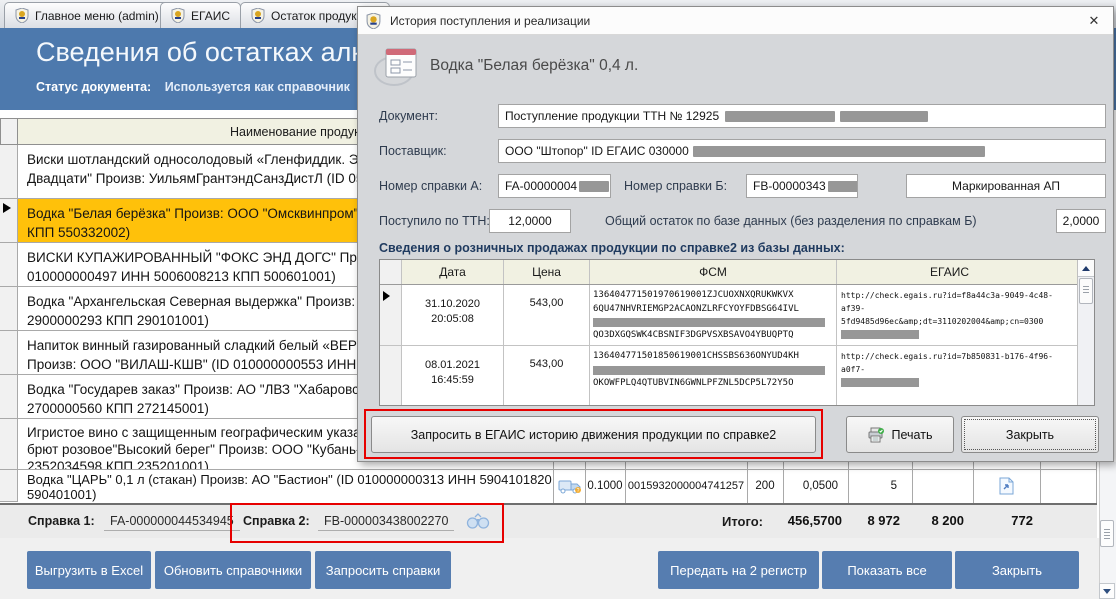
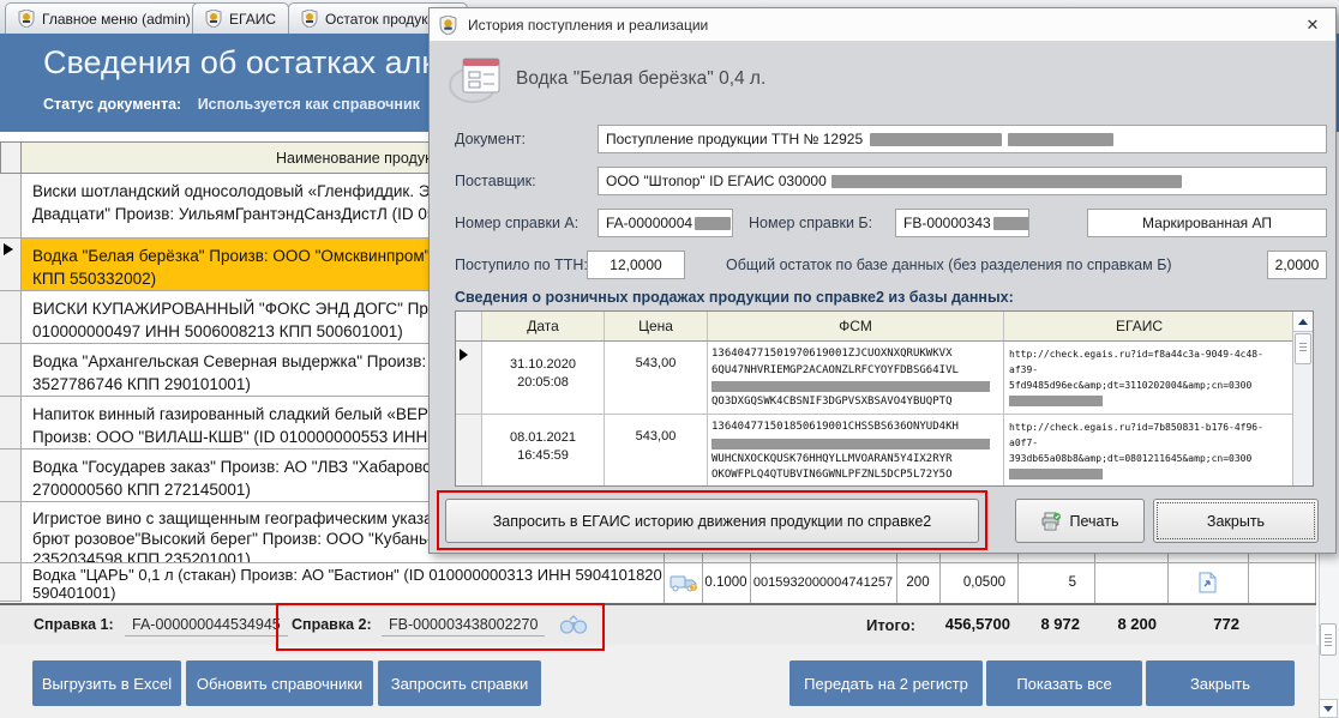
  Главное меню (admin)
  ЕГАИС
  Остаток продук
  Сведения об остатках ал
  Статус документа: Используется как справочник
  Наименование проду
  Виски шотландский односолодовый «Гленфиддик. Э
  Двадцати" Произв: УильямГрантэндСанзДистЛ (ID 0
  Водка "Белая берёзка" Произв: ООО "Омсквинпром
  КПП 550332002)
  ВИСКИ КУПАЖИРОВАННЫЙ "ФОКС ЭНД ДОГС" Пр
  010000000497 ИНН 5006008213 КПП 500601001)
  Водка "Архангельская Северная выдержка" Произв:
- 2900000293 КПП 290101001)
+ 3527786746 КПП 290101001)
  Напиток винный газированный сладкий белый «ВЕР
  Произв: ООО "ВИЛАШ-КШВ" (ID 010000000553 ИНН
  Водка "Государев заказ" Произв: АО "ЛВЗ "Хабаровс
  2700000560 КПП 272145001)
  Игристое вино с защищенным географическим указ
  брют розовое"Высокий берег" Произв: ООО "Кубань
  2352034598 КПП 235201001)
  Водка "ЦАРЬ" 0,1 л (стакан) Произв: АО "Бастион" (ID 010000000313 ИНН 5904101820
  590401001)
  0.1000
  0015932000004741257
  200
  0,0500
  5
  Справка 1:
  FA-000000044534945
  Справка 2:
  FB-000003438002270
  Итого:
  456,5700
  8 972
  8 200
  772
  Выгрузить в Excel
  Обновить справочники
  Запросить справки
  Передать на 2 регистр
  Показать все
  Закрыть
  История поступления и реализации
  ✕
  Водка "Белая берёзка" 0,4 л.
  Документ:
  Поступление продукции ТТН № 12925
  Поставщик:
  ООО "Штопор" ID ЕГАИС 030000
  Номер справки А:
  FA-00000004
  Номер справки Б:
  FB-00000343
  Маркированная АП
  Поступило по ТТН
  12,0000
  Общий остаток по базе данных (без разделения по справкам Б)
  2,0000
  Сведения о розничных продажах продукции по справке2 из базы данных:
  Дата
  Цена
  ФСМ
  ЕГАИС
  31.10.2020
  20:05:08
  543,00
  136404771501970619001ZJCUOXNXQRUKWKVX
  6QU47NHVRIEMGP2ACAONZLRFCYOYFDBSG64IVL
  QO3DXGQSWK4CBSNIF3DGPVSXBSAVO4YBUQPTQ
  http://check.egais.ru?id=f8a44c3a-9049-4c48-af39-
  5fd9485d96ec&amp;dt=3110202004&amp;cn=0300
  08.01.2021
  16:45:59
  543,00
  136404771501850619001CHSSBS636ONYUD4KH
+ WUHCNXOCKQUSK76HHQYLLMVOARAN5Y4IX2RYR
  OKOWFPLQ4QTUBVIN6GWNLPFZNL5DCP5L72Y5O
  http://check.egais.ru?id=7b850831-b176-4f96-a0f7-
+ 393db65a08b8&amp;dt=0801211645&amp;cn=0300
  Запросить в ЕГАИС историю движения продукции по справке2
  Печать
  Закрыть
